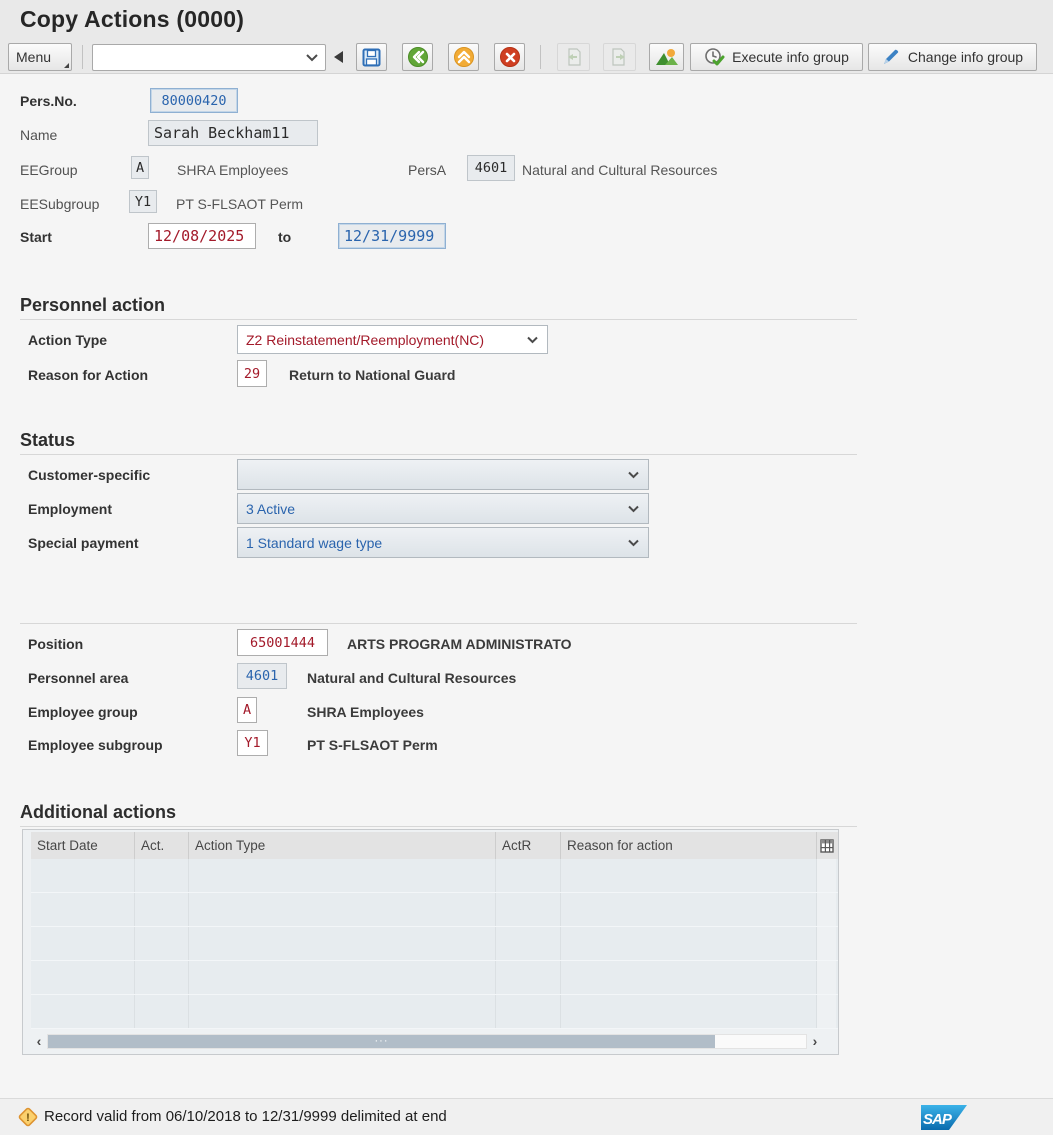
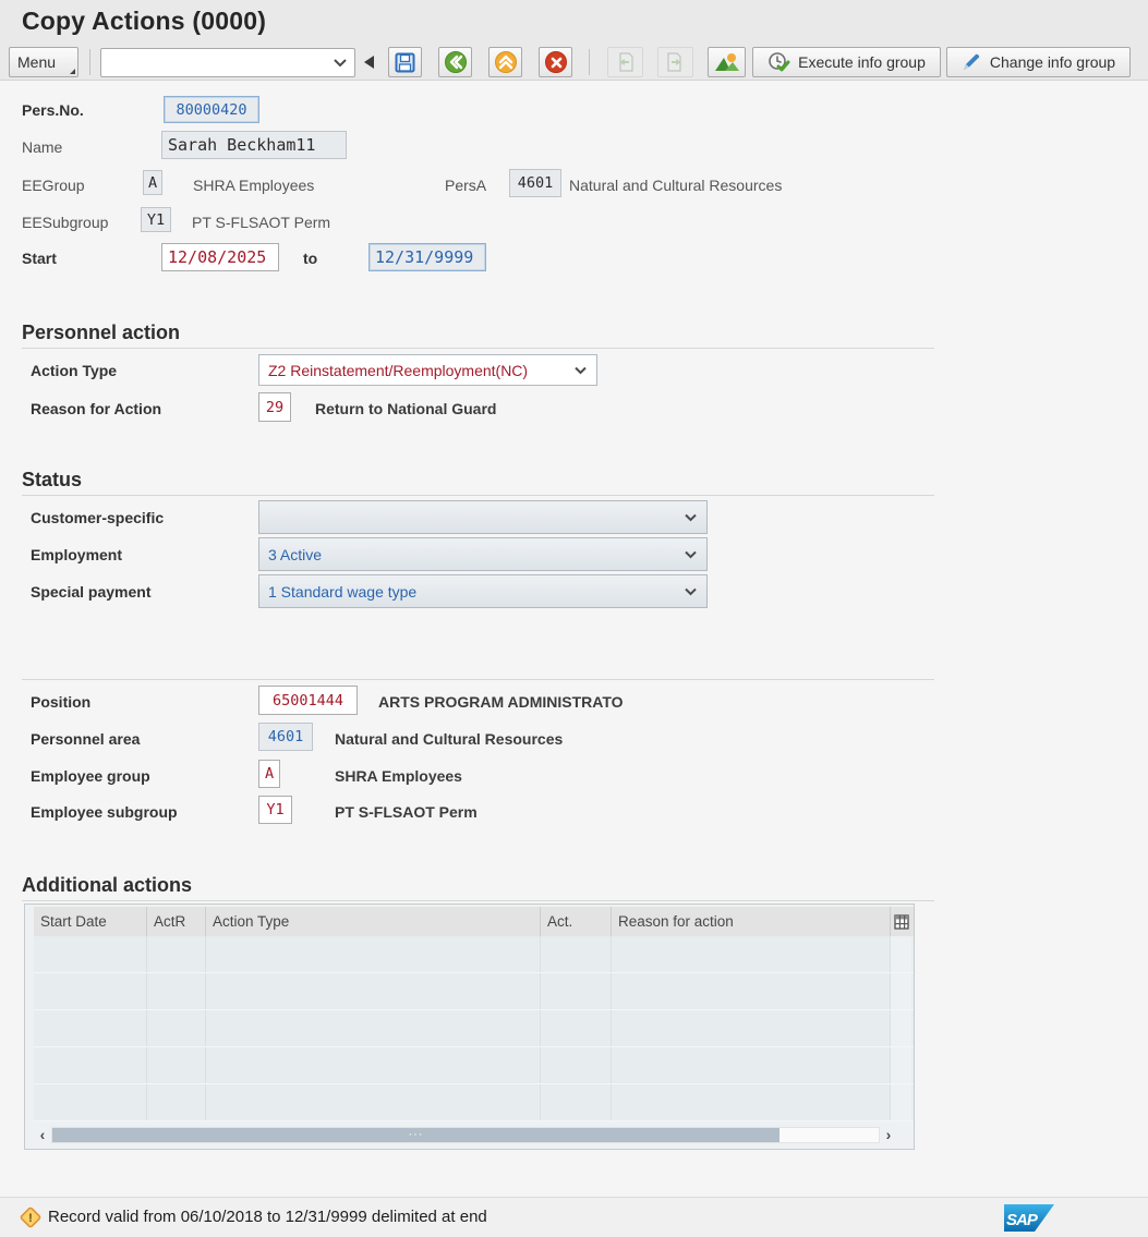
  Copy Actions (0000)
  Menu
  Execute info group
  Change info group
  Pers.No.
  80000420
  Name
  Sarah Beckham11
  EEGroup
  A
  SHRA Employees
  PersA
  4601
  Natural and Cultural Resources
  EESubgroup
  Y1
  PT S-FLSAOT Perm
  Start
  12/08/2025
  to
  12/31/9999
  Personnel action
  Action Type
  Z2 Reinstatement/Reemployment(NC)
  Reason for Action
  29
  Return to National Guard
  Status
  Customer-specific
  Employment
  3 Active
  Special payment
  1 Standard wage type
  Position
  65001444
  ARTS PROGRAM ADMINISTRATO
  Personnel area
  4601
  Natural and Cultural Resources
  Employee group
  A
  SHRA Employees
  Employee subgroup
  Y1
  PT S-FLSAOT Perm
  Additional actions
  Start Date
- Act.
+ ActR
  Action Type
- ActR
+ Act.
  Reason for action
  ‹
  ···
  ›
  !
  Record valid from 06/10/2018 to 12/31/9999 delimited at end
  SAP
